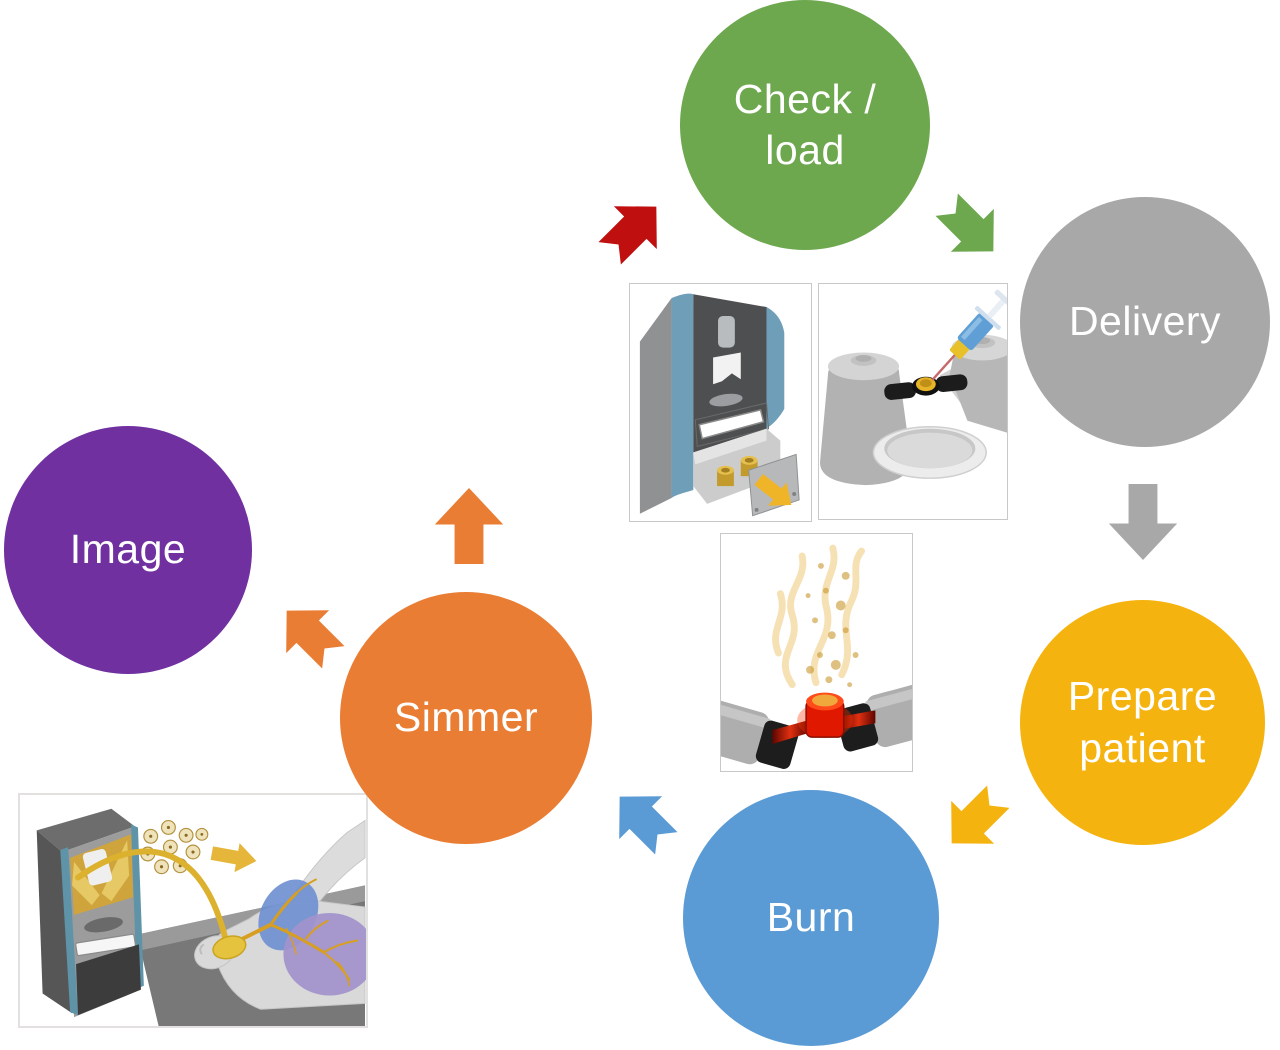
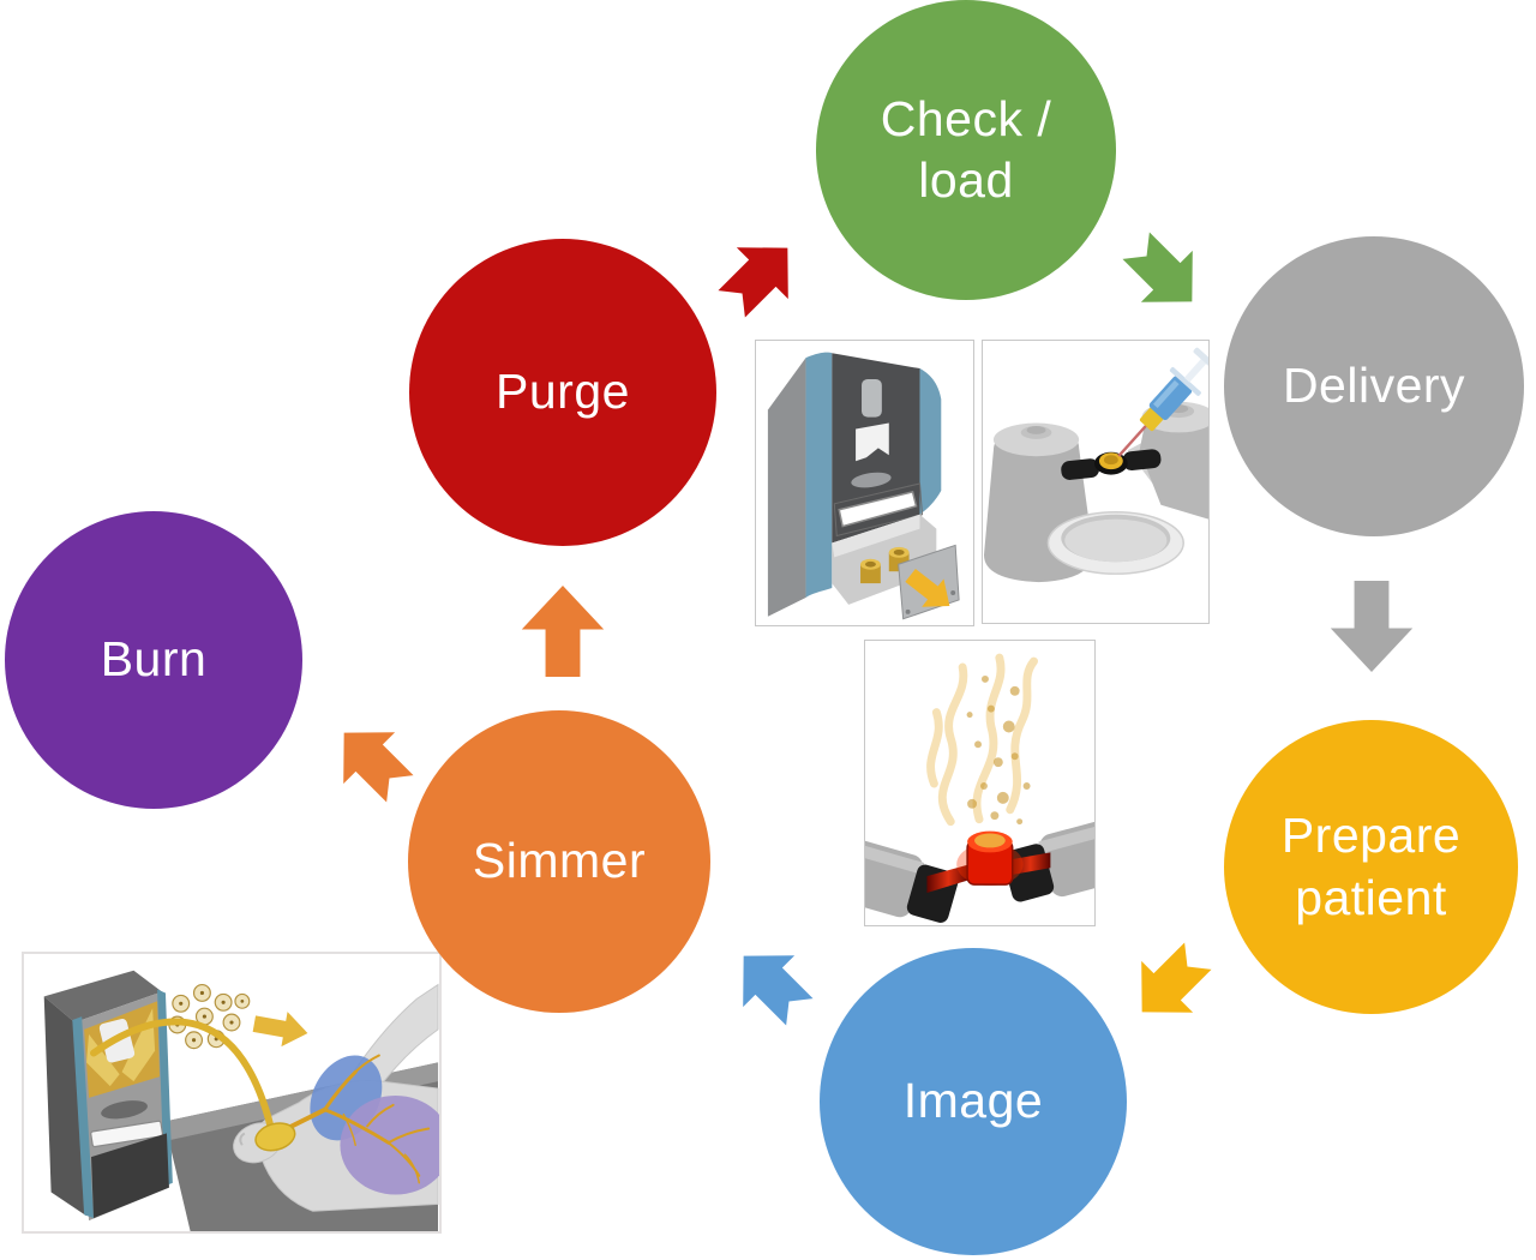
  Check /
  load
  Delivery
  Prepare
  patient
- Burn
+ Image
  Simmer
- Image
+ Burn
+ Purge
